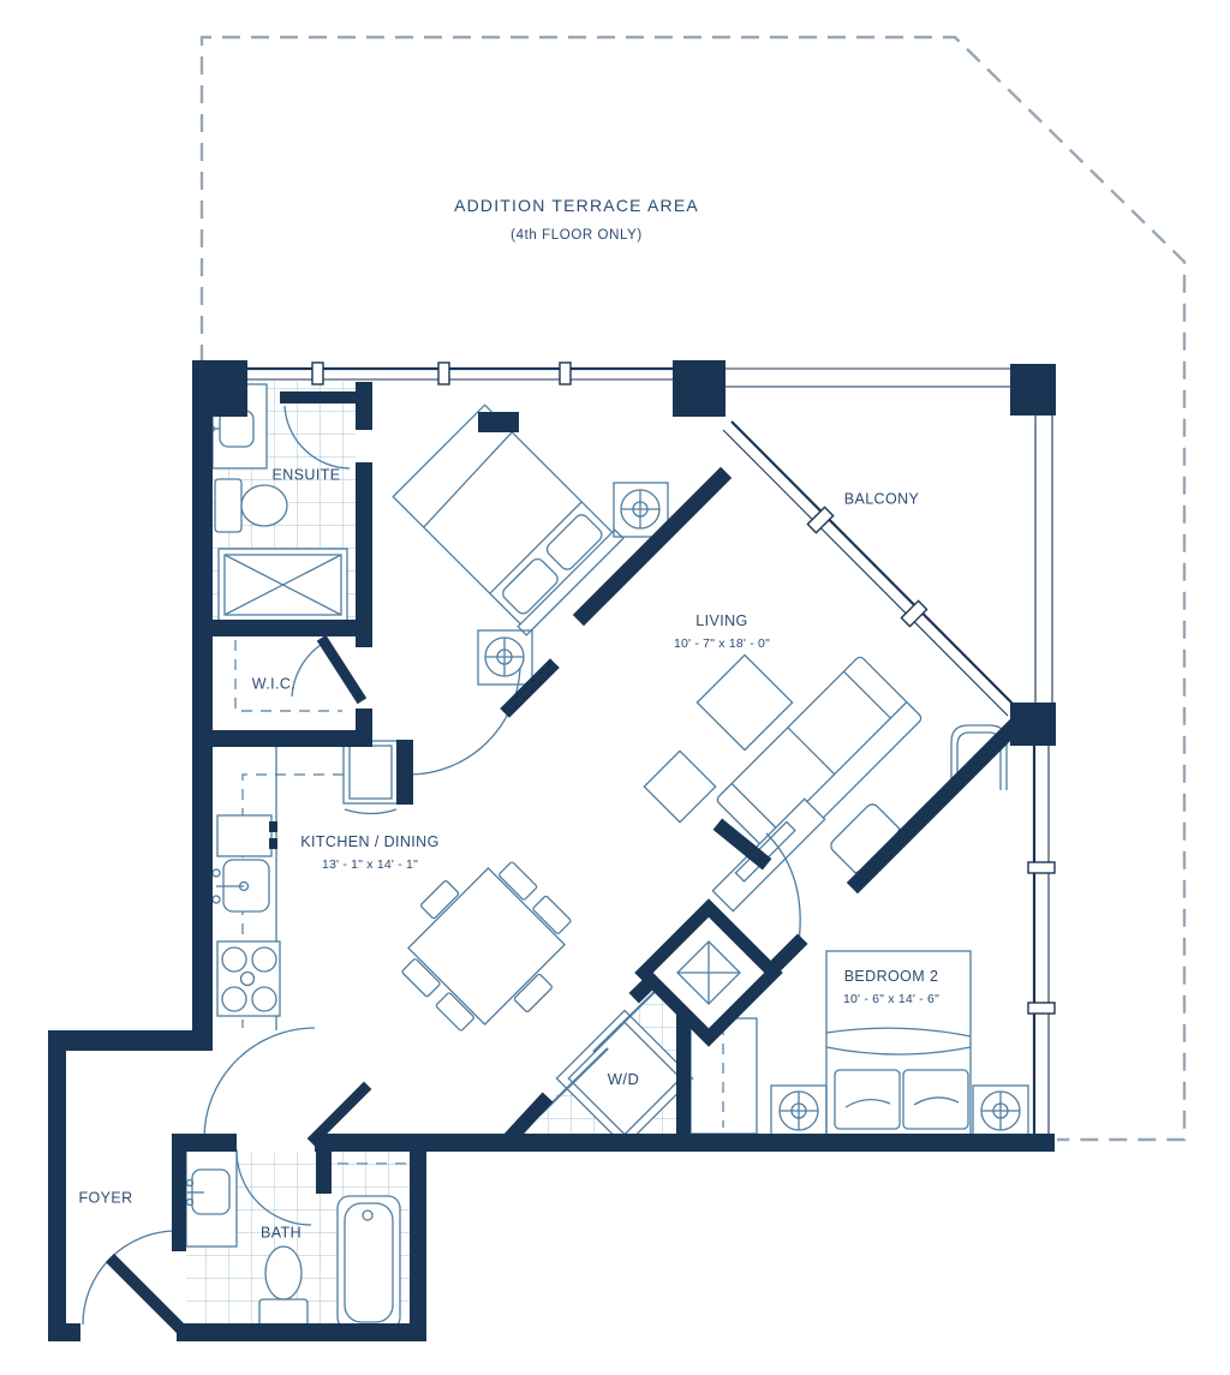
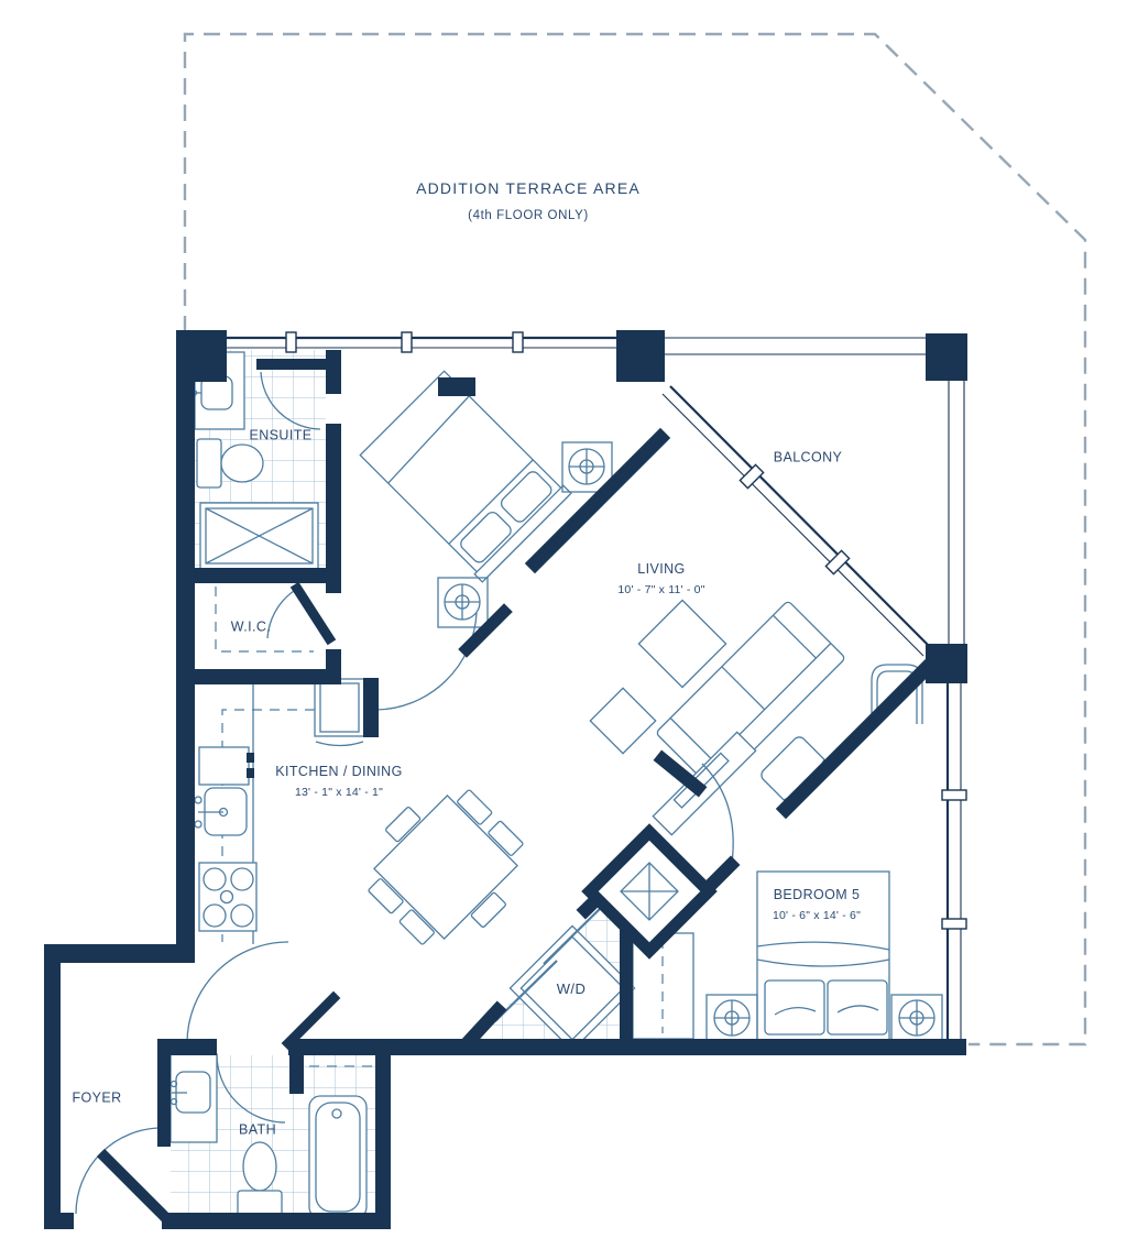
  ADDITION TERRACE AREA
  (4th FLOOR ONLY)
  ENSUITE
  BALCONY
  LIVING
- 10' - 7" x 18' - 0"
+ 10' - 7" x 11' - 0"
  W.I.C.
  KITCHEN / DINING
  13' - 1" x 14' - 1"
- BEDROOM 2
+ BEDROOM 5
  10' - 6" x 14' - 6"
  W/D
  FOYER
  BATH
